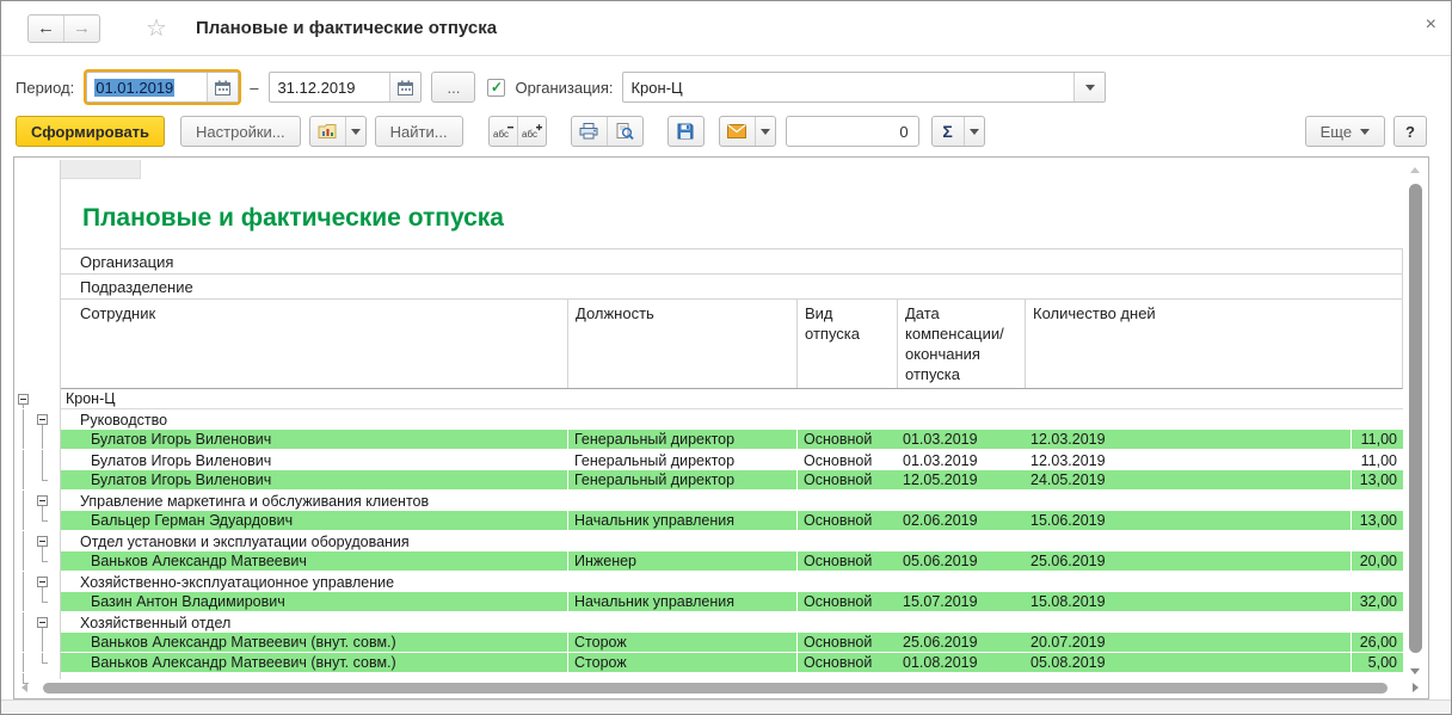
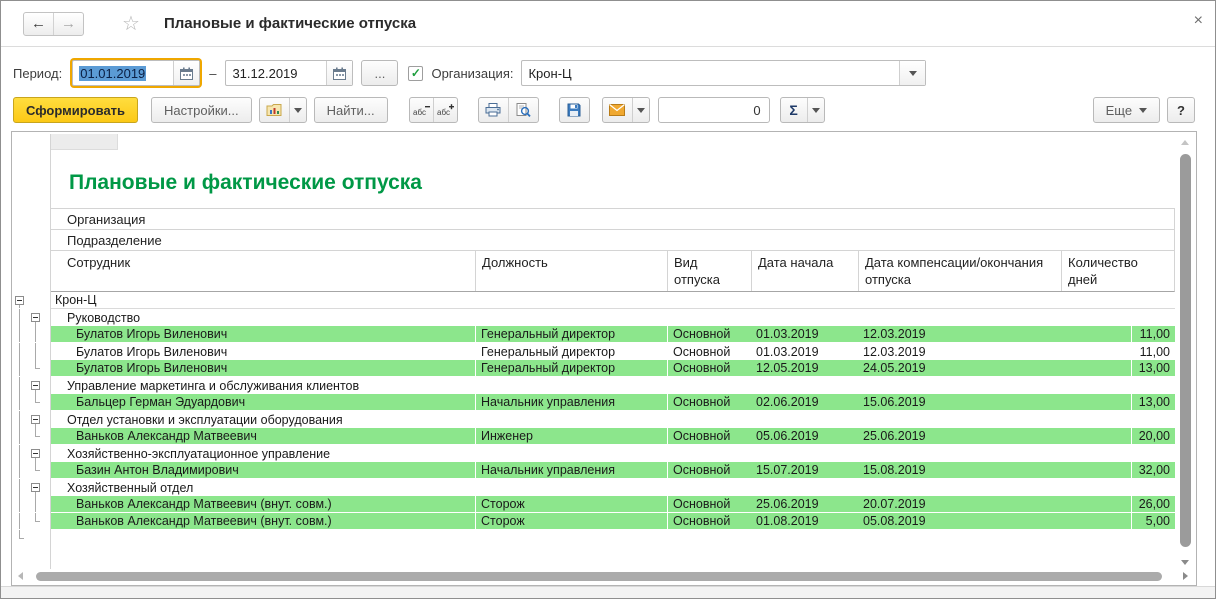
  ←
  →
  ☆
  Плановые и фактические отпуска
  ×
  Период:
  01.01.2019
  –
  31.12.2019
  ...
  ✓
  Организация:
  Крон-Ц
  Сформировать
  Настройки...
  Найти...
  абс
  абс
  0
  Σ
  Еще
  ?
  Плановые и фактические отпуска
  Организация
  Подразделение
  Сотрудник
  Должность
  Вид отпуска
+ Дата начала
  Дата компенсации/окончания отпуска
  Количество дней
  Крон-Ц
  Руководство
  Булатов Игорь Виленович
  Генеральный директор
  Основной
  01.03.2019
  12.03.2019
  11,00
  Булатов Игорь Виленович
  Генеральный директор
  Основной
  01.03.2019
  12.03.2019
  11,00
  Булатов Игорь Виленович
  Генеральный директор
  Основной
  12.05.2019
  24.05.2019
  13,00
  Управление маркетинга и обслуживания клиентов
  Бальцер Герман Эдуардович
  Начальник управления
  Основной
  02.06.2019
  15.06.2019
  13,00
  Отдел установки и эксплуатации оборудования
  Ваньков Александр Матвеевич
  Инженер
  Основной
  05.06.2019
  25.06.2019
  20,00
  Хозяйственно-эксплуатационное управление
  Базин Антон Владимирович
  Начальник управления
  Основной
  15.07.2019
  15.08.2019
  32,00
  Хозяйственный отдел
  Ваньков Александр Матвеевич (внут. совм.)
  Сторож
  Основной
  25.06.2019
  20.07.2019
  26,00
  Ваньков Александр Матвеевич (внут. совм.)
  Сторож
  Основной
  01.08.2019
  05.08.2019
  5,00
